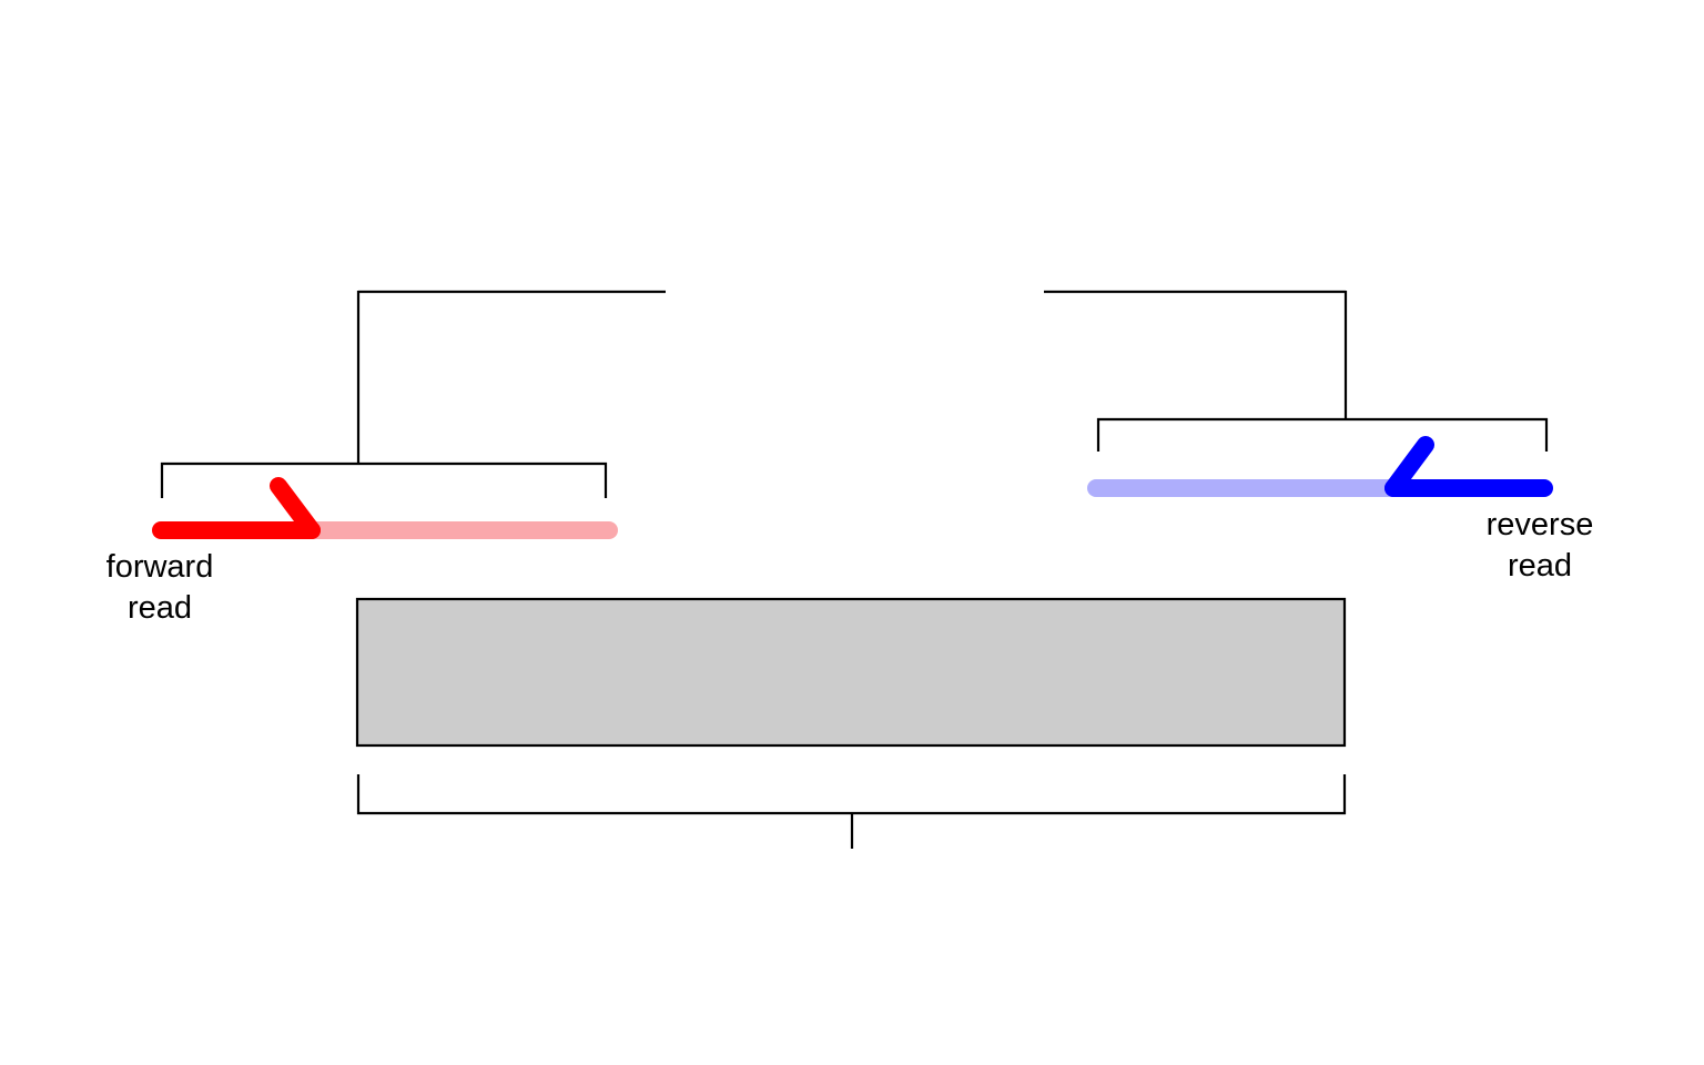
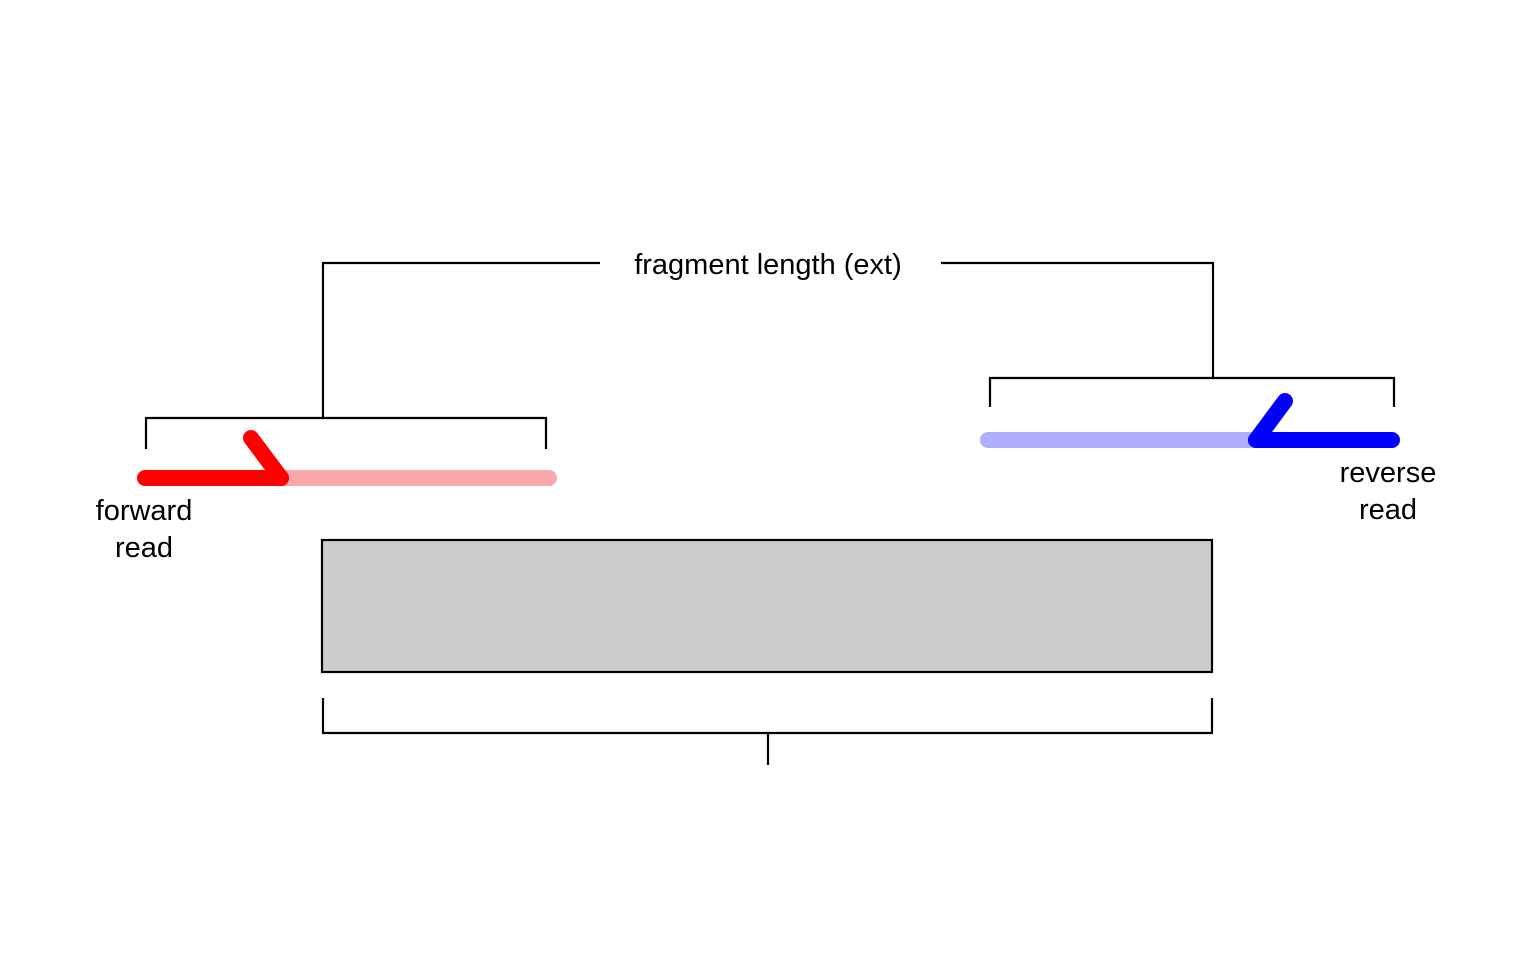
+ fragment length (ext)
  forward
  read
  reverse
  read
